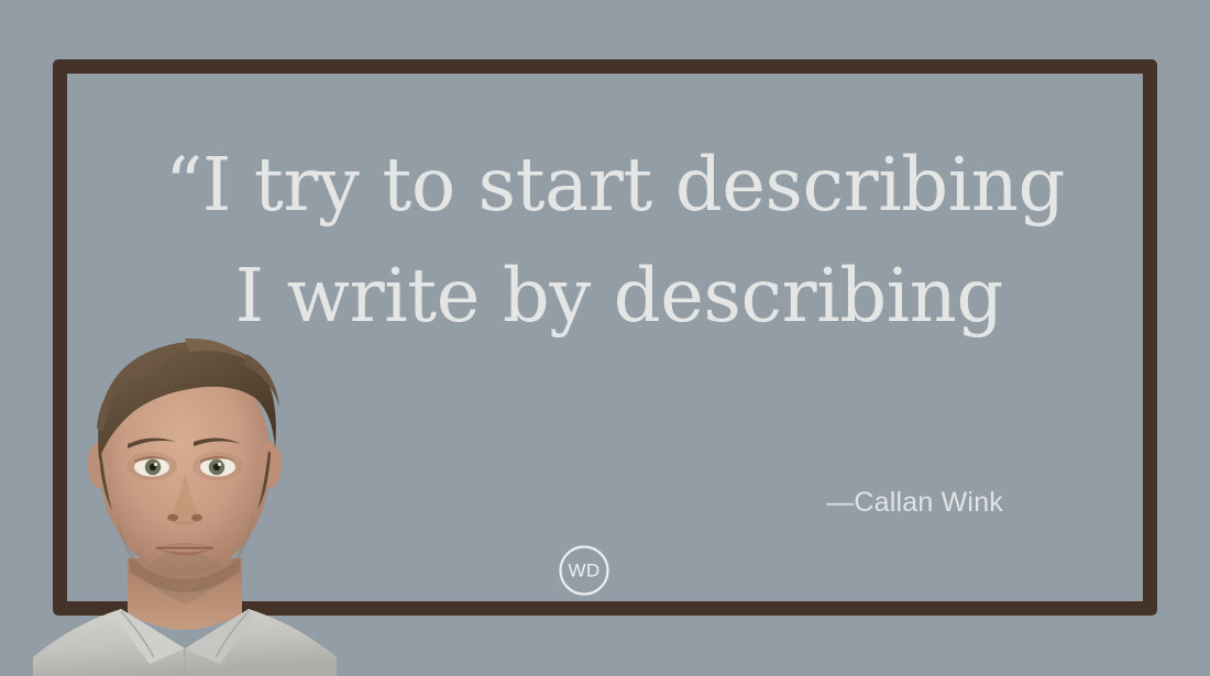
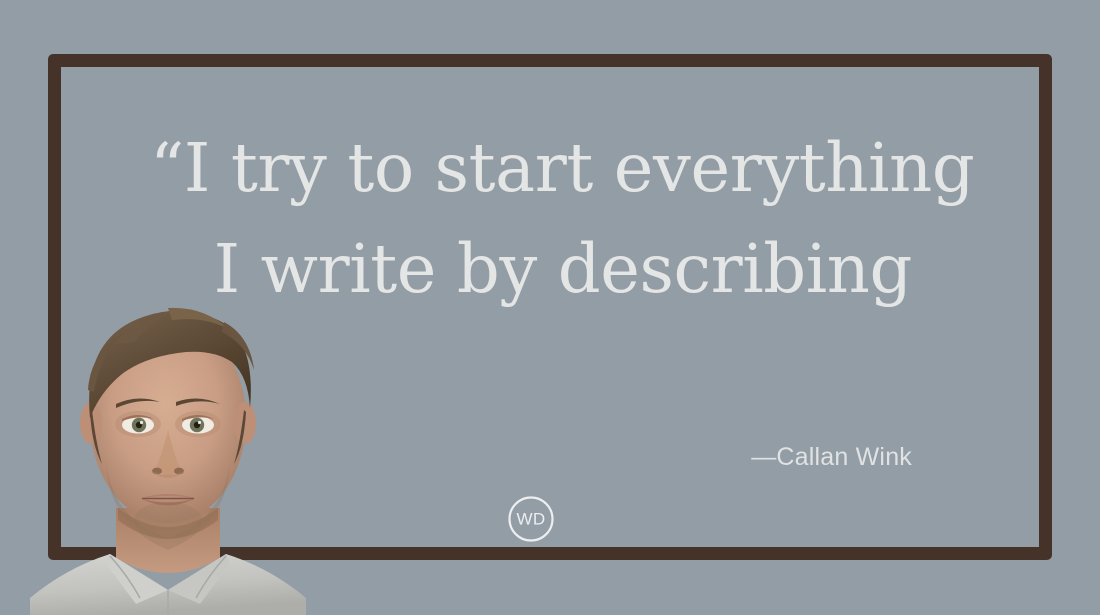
- “I try to start describing
+ “I try to start everything
  I write by describing
  —Callan Wink
  WD
